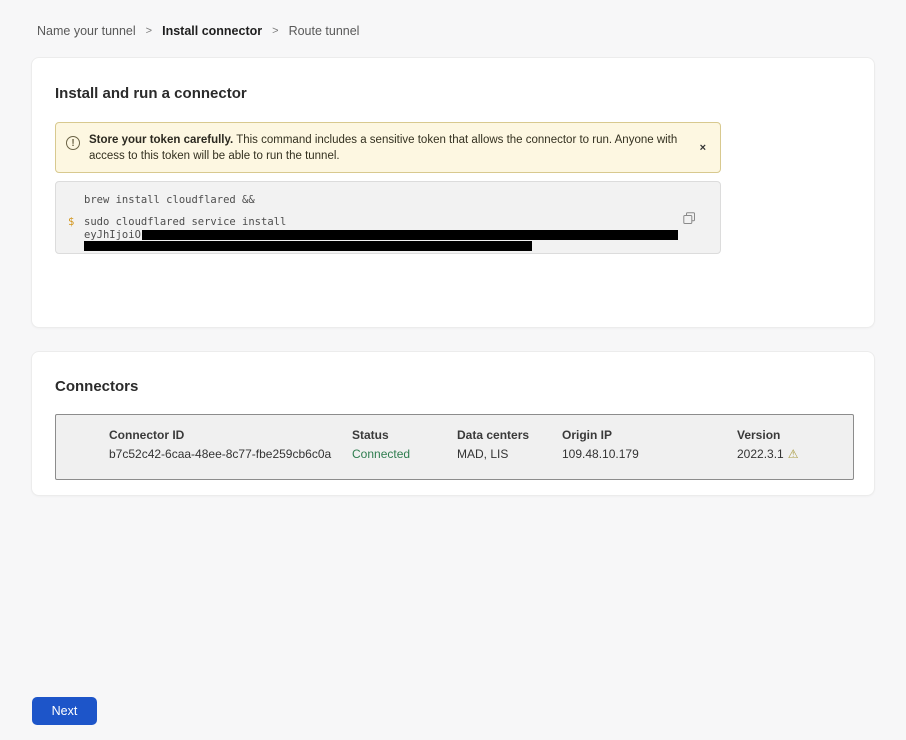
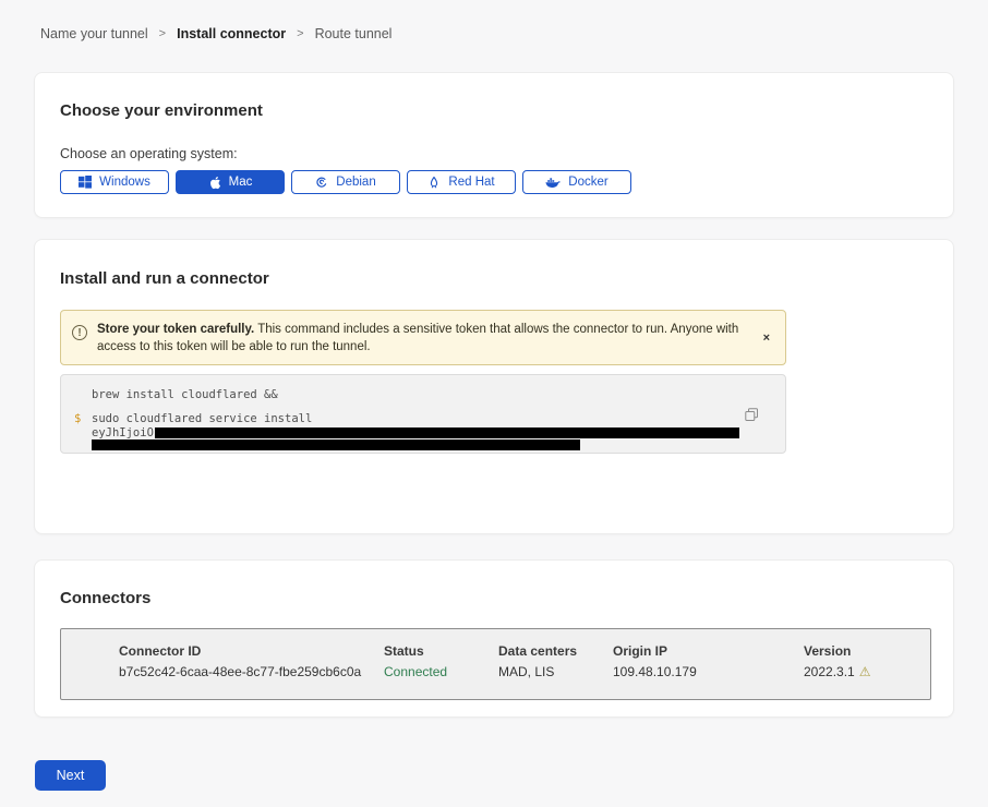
  Name your tunnel
  >
  Install connector
  >
  Route tunnel
+ Choose your environment
+ Choose an operating system:
+ Windows
+ Mac
+ Debian
+ Red Hat
+ Docker
  Install and run a connector
  !
  Store your token carefully. This command includes a sensitive token that allows the connector to run. Anyone with access to this token will be able to run the tunnel.
  ×
  brew install cloudflared &&
  $
  sudo cloudflared service install
  eyJhIjoiO
  Connectors
  Connector ID
  Status
  Data centers
  Origin IP
  Version
  b7c52c42-6caa-48ee-8c77-fbe259cb6c0a
  Connected
  MAD, LIS
  109.48.10.179
  2022.3.1
  ⚠
  Next
